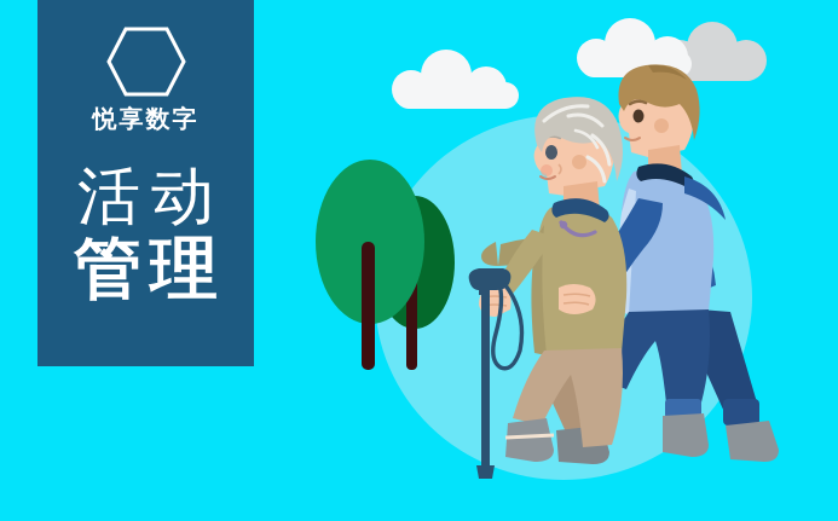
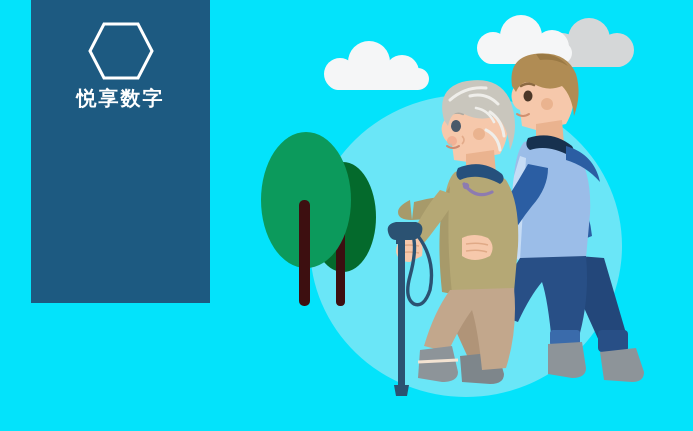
  悦享数字
- 活动
- 管理
